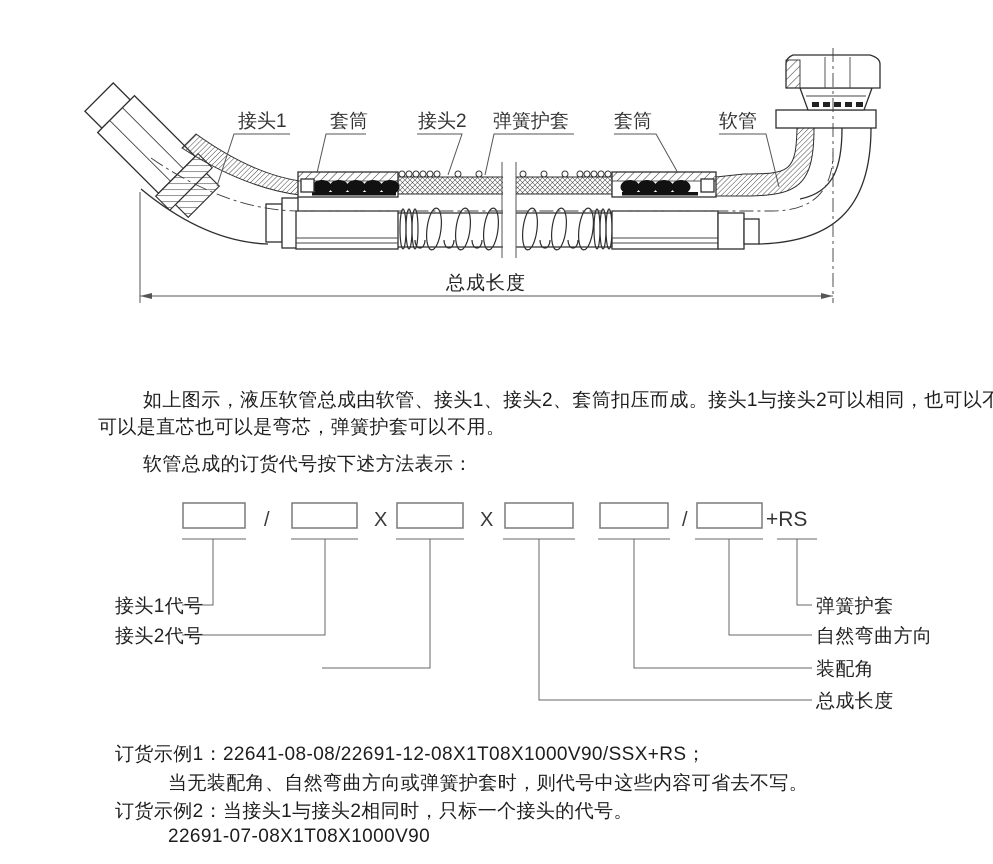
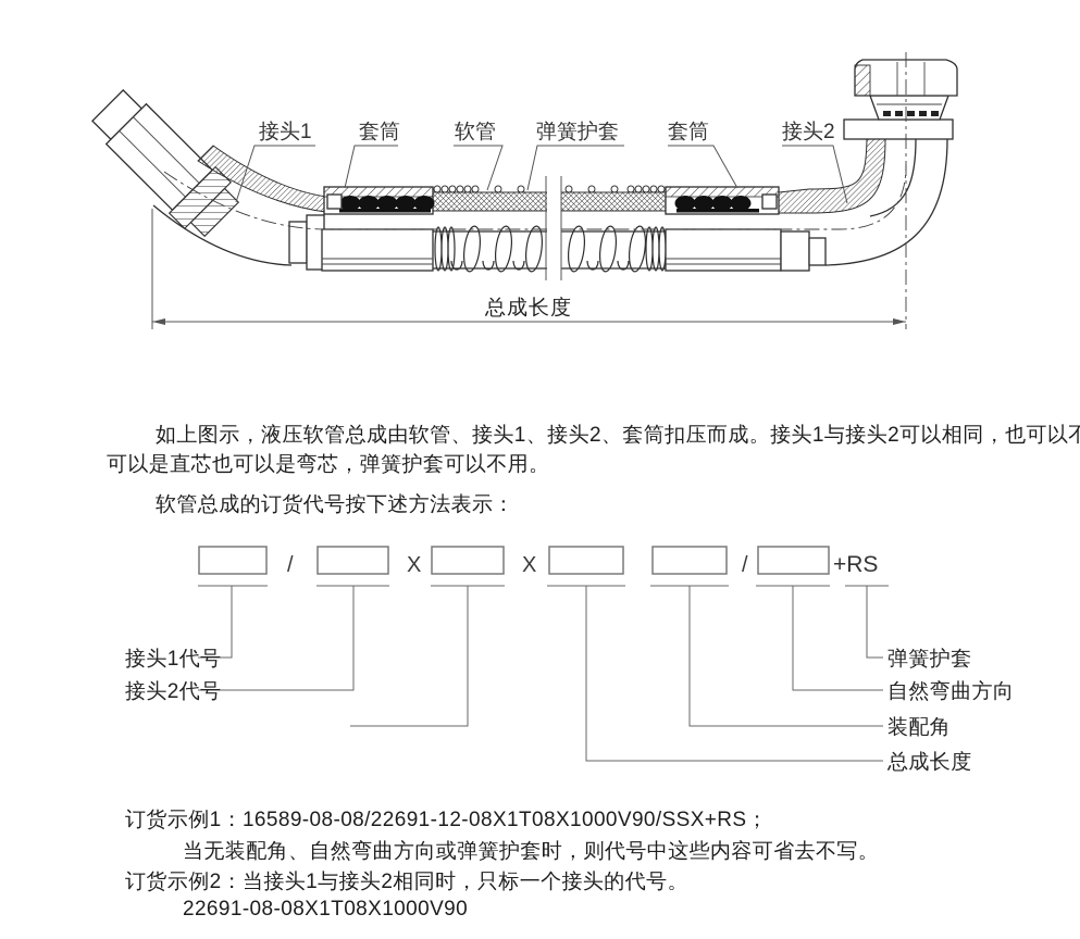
  总成长度
  接头1
  套筒
- 接头2
+ 软管
  弹簧护套
  套筒
- 软管
+ 接头2
  如上图示，液压软管总成由软管、接头1、接头2、套筒扣压而成。接头1与接头2可以相同，也可以不
  可以是直芯也可以是弯芯，弹簧护套可以不用。
  软管总成的订货代号按下述方法表示：
  /
  X
  X
  /
  +RS
  接头1代号
  接头2代号
  弹簧护套
  自然弯曲方向
  装配角
  总成长度
- 订货示例1：22641-08-08/22691-12-08X1T08X1000V90/SSX+RS；
+ 订货示例1：16589-08-08/22691-12-08X1T08X1000V90/SSX+RS；
  当无装配角、自然弯曲方向或弹簧护套时，则代号中这些内容可省去不写。
  订货示例2：当接头1与接头2相同时，只标一个接头的代号。
- 22691-07-08X1T08X1000V90
+ 22691-08-08X1T08X1000V90
